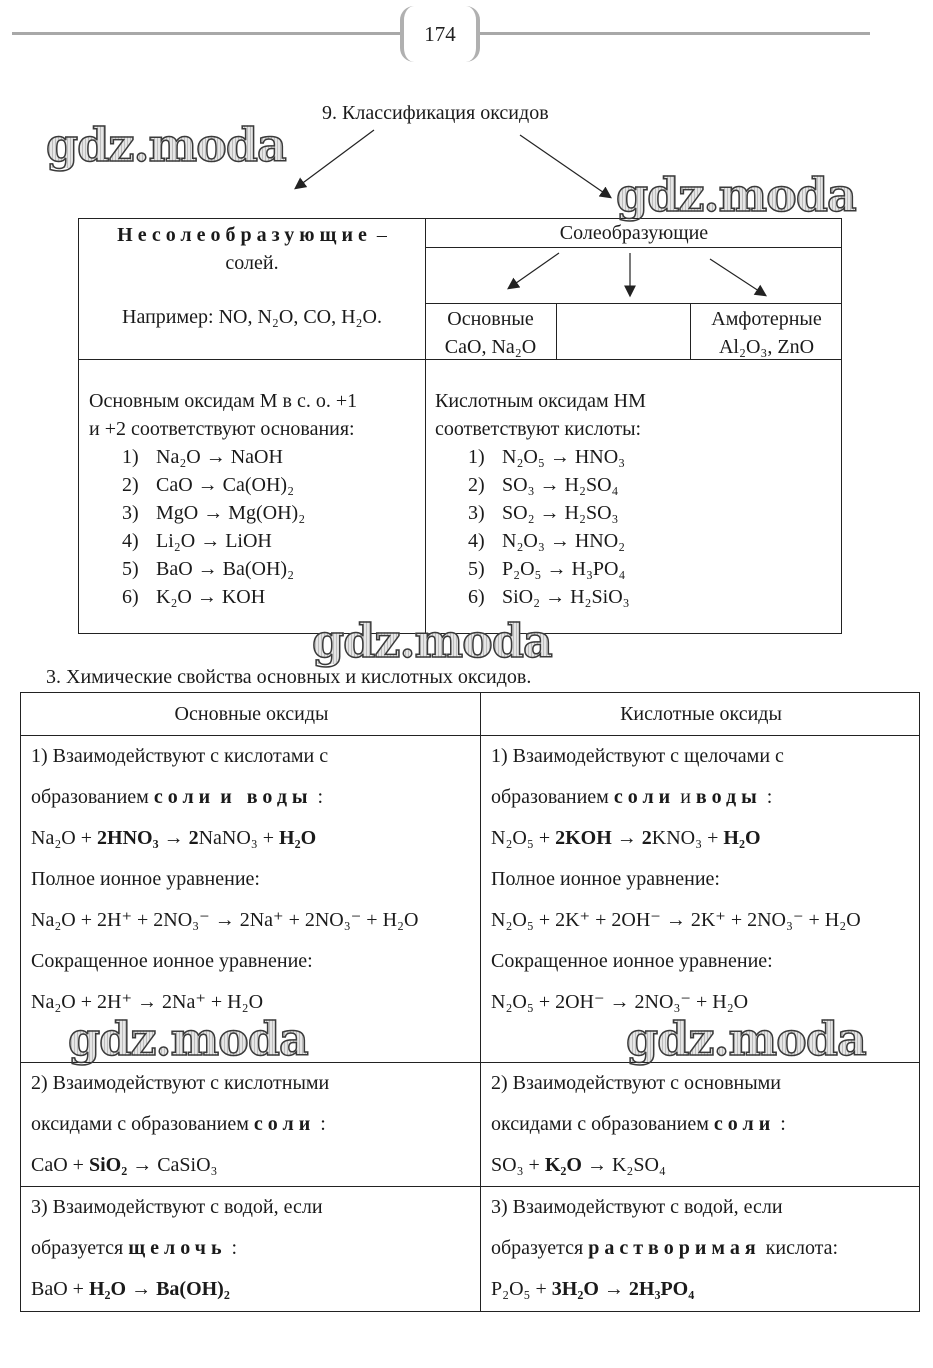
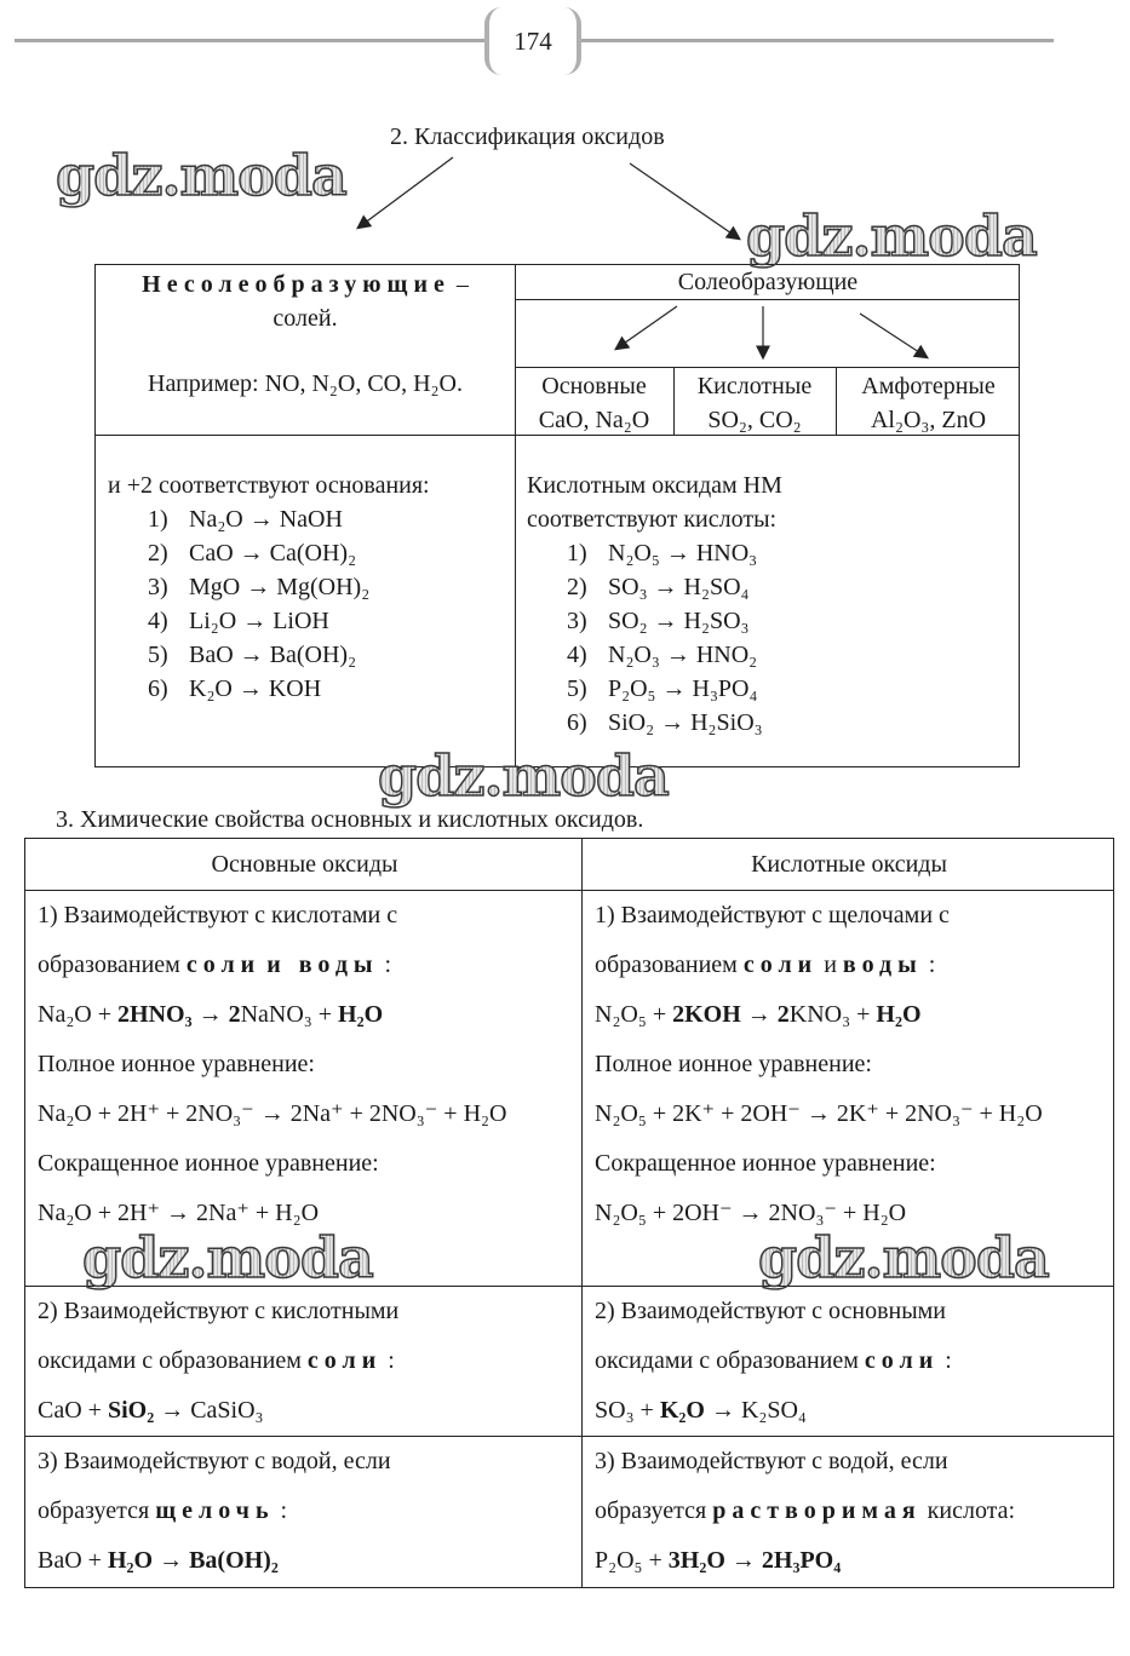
  174
  gdz.moda
  gdz.moda
  gdz.moda
  gdz.moda
  gdz.moda
- 9. Классификация оксидов
+ 2. Классификация оксидов
  Несолеобразующие –
  солей.
  Например: NO, N₂O, CO, H₂O.
  Солеобразующие
  Основные
  CaO, Na₂O
+ Кислотные
+ SO₂, CO₂
  Амфотерные
  Al₂O₃, ZnO
- Основным оксидам М в с. о. +1
  и +2 соответствуют основания:
  1) Na₂O → NaOH
  2) CaO → Ca(OH)₂
  3) MgO → Mg(OH)₂
  4) Li₂O → LiOH
  5) BaO → Ba(OH)₂
  6) K₂O → KOH
  Кислотным оксидам НМ
  соответствуют кислоты:
  1) N₂O₅ → HNO₃
  2) SO₃ → H₂SO₄
  3) SO₂ → H₂SO₃
  4) N₂O₃ → HNO₂
  5) P₂O₅ → H₃PO₄
  6) SiO₂ → H₂SiO₃
  3. Химические свойства основных и кислотных оксидов.
  Основные оксиды	Кислотные оксиды
  1) Взаимодействуют с кислотами с образованием соли и воды : Na₂O + 2HNO₃ → 2NaNO₃ + H₂O Полное ионное уравнение: Na₂O + 2H⁺ + 2NO₃⁻ → 2Na⁺ + 2NO₃⁻ + H₂O Сокращенное ионное уравнение: Na₂O + 2H⁺ → 2Na⁺ + H₂O	1) Взаимодействуют с щелочами с образованием соли и воды : N₂O₅ + 2KOH → 2KNO₃ + H₂O Полное ионное уравнение: N₂O₅ + 2K⁺ + 2OH⁻ → 2K⁺ + 2NO₃⁻ + H₂O Сокращенное ионное уравнение: N₂O₅ + 2OH⁻ → 2NO₃⁻ + H₂O
  2) Взаимодействуют с кислотными оксидами с образованием соли : CaO + SiO₂ → CaSiO₃	2) Взаимодействуют с основными оксидами с образованием соли : SO₃ + K₂O → K₂SO₄
  3) Взаимодействуют с водой, если образуется щелочь : BaO + H₂O → Ba(OH)₂	3) Взаимодействуют с водой, если образуется растворимая кислота: P₂O₅ + 3H₂O → 2H₃PO₄
